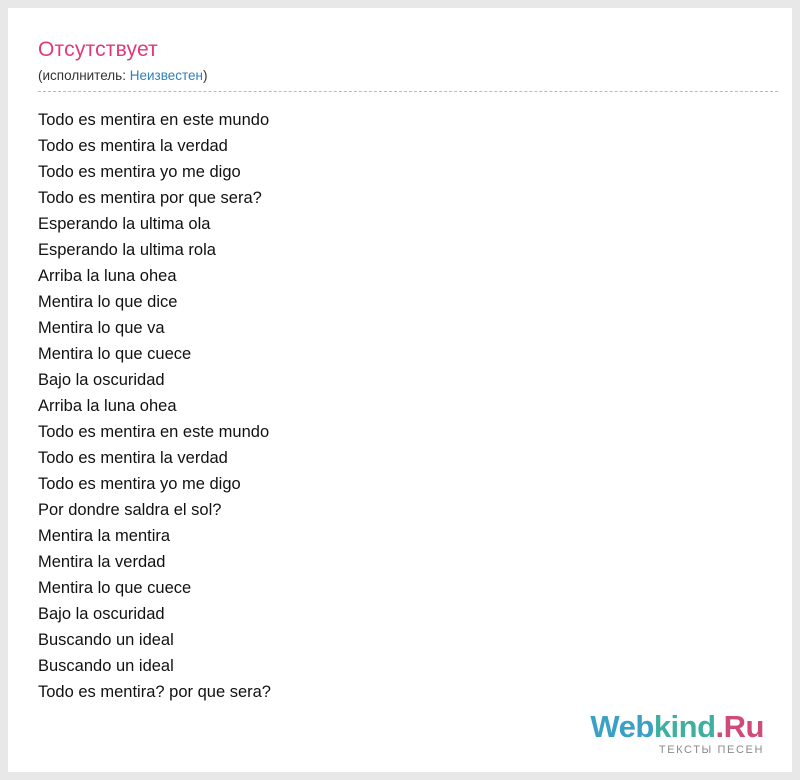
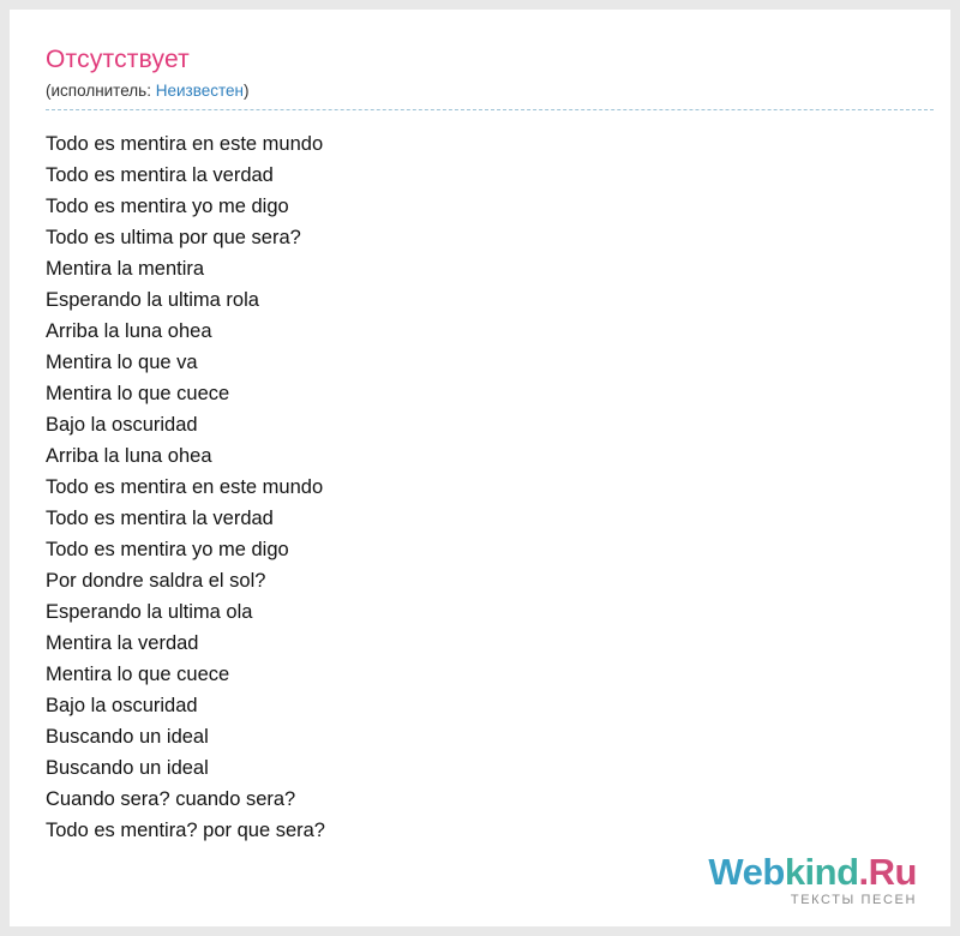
  Отсутствует
  (исполнитель: Неизвестен)
  Todo es mentira en este mundo
  Todo es mentira la verdad
  Todo es mentira yo me digo
- Todo es mentira por que sera?
+ Todo es ultima por que sera?
- Esperando la ultima ola
+ Mentira la mentira
  Esperando la ultima rola
  Arriba la luna ohea
- Mentira lo que dice
  Mentira lo que va
  Mentira lo que cuece
  Bajo la oscuridad
  Arriba la luna ohea
  Todo es mentira en este mundo
  Todo es mentira la verdad
  Todo es mentira yo me digo
  Por dondre saldra el sol?
- Mentira la mentira
+ Esperando la ultima ola
  Mentira la verdad
  Mentira lo que cuece
  Bajo la oscuridad
  Buscando un ideal
  Buscando un ideal
+ Cuando sera? cuando sera?
  Todo es mentira? por que sera?
  Webkind.Ru
  ТЕКСТЫ ПЕСЕН
